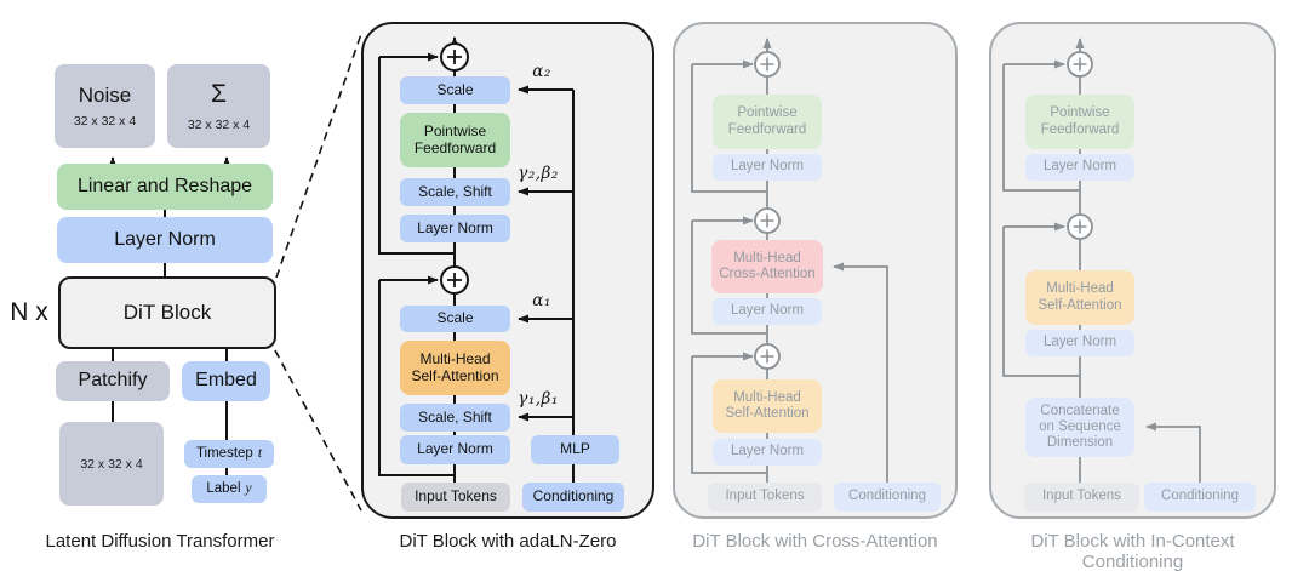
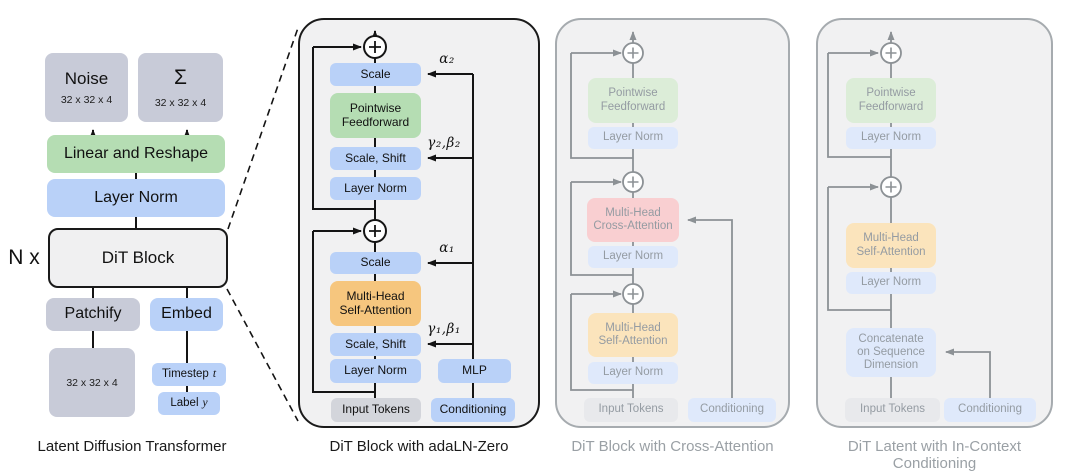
  Noise
  32 x 32 x 4
  Σ
  32 x 32 x 4
  Linear and Reshape
  Layer Norm
  DiT Block
  N x
  Patchify
  Embed
  32 x 32 x 4
  Timestep
  t
  Label
  y
  Latent Diffusion Transformer
  Scale
  α₂
  Pointwise Feedforward
  Scale, Shift
  γ₂,β₂
  Layer Norm
  Scale
  α₁
  Multi-Head Self-Attention
  Scale, Shift
  γ₁,β₁
  Layer Norm
  MLP
  Input Tokens
  Conditioning
  DiT Block with adaLN-Zero
  Pointwise Feedforward
  Layer Norm
  Multi-Head Cross-Attention
  Layer Norm
  Multi-Head Self-Attention
  Layer Norm
  Input Tokens
  Conditioning
  DiT Block with Cross-Attention
  Pointwise Feedforward
  Layer Norm
  Multi-Head Self-Attention
  Layer Norm
  Concatenate on Sequence Dimension
  Input Tokens
  Conditioning
- DiT Block with In-Context Conditioning
+ DiT Latent with In-Context Conditioning
